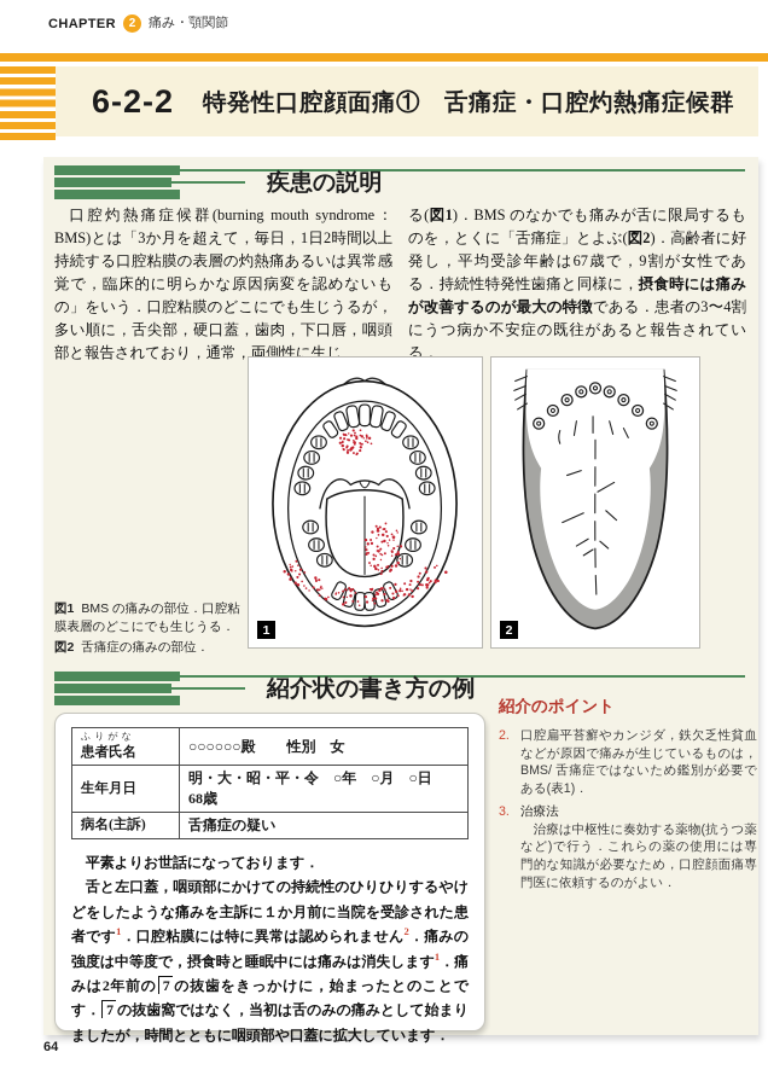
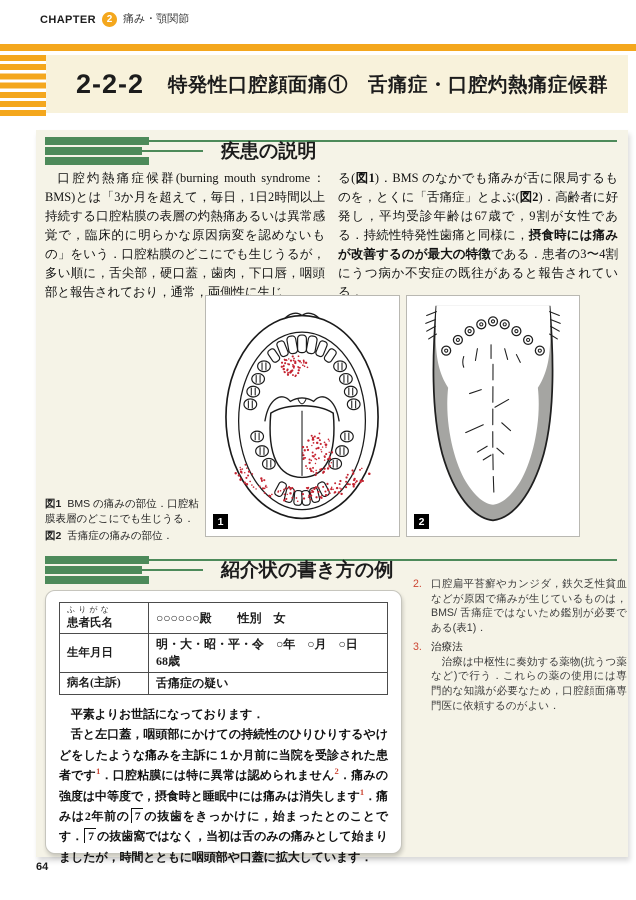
  CHAPTER
  2
  痛み・顎関節
- 6-2-2
+ 2-2-2
  特発性口腔顔面痛① 舌痛症・口腔灼熱痛症候群
  疾患の説明
  口腔灼熱痛症候群(burning mouth syndrome：BMS)とは「3か月を超えて，毎日，1日2時間以上持続する口腔粘膜の表層の灼熱痛あるいは異常感覚で，臨床的に明らかな原因病変を認めないもの」をいう．口腔粘膜のどこにでも生じうるが，多い順に，舌尖部，硬口蓋，歯肉，下口唇，咽頭部と報告されており，通常，両側性に生じ
  る(図1)．BMS のなかでも痛みが舌に限局するものを，とくに「舌痛症」とよぶ(図2)．高齢者に好発し，平均受診年齢は67歳で，9割が女性である．持続性特発性歯痛と同様に，摂食時には痛みが改善するのが最大の特徴である．患者の3〜4割にうつ病か不安症の既往があると報告されている．
  1
  2
  図1 BMS の痛みの部位．口腔粘膜表層のどこにでも生じうる．
  図2 舌痛症の痛みの部位．
  紹介状の書き方の例
  ふりがな 患者氏名	○○○○○○殿 性別 女
  生年月日	明・大・昭・平・令 ○年 ○月 ○日 68歳
  病名(主訴)	舌痛症の疑い
  平素よりお世話になっております．
  舌と左口蓋，咽頭部にかけての持続性のひりひりするやけどをしたような痛みを主訴に１か月前に当院を受診された患者です1．口腔粘膜には特に異常は認められません2．痛みの強度は中等度で，摂食時と睡眠中には痛みは消失します1．痛みは2年前の 7 の抜歯をきっかけに，始まったとのことです． 7 の抜歯窩ではなく，当初は舌のみの痛みとして始まりましたが，時間とともに咽頭部や口蓋に拡大しています．
- 紹介のポイント
  2.
  口腔扁平苔癬やカンジダ，鉄欠乏性貧血などが原因で痛みが生じているものは，BMS/ 舌痛症ではないため鑑別が必要である(表1)．
  3.
  治療法
  治療は中枢性に奏効する薬物(抗うつ薬など)で行う．これらの薬の使用には専門的な知識が必要なため，口腔顔面痛専門医に依頼するのがよい．
  64
